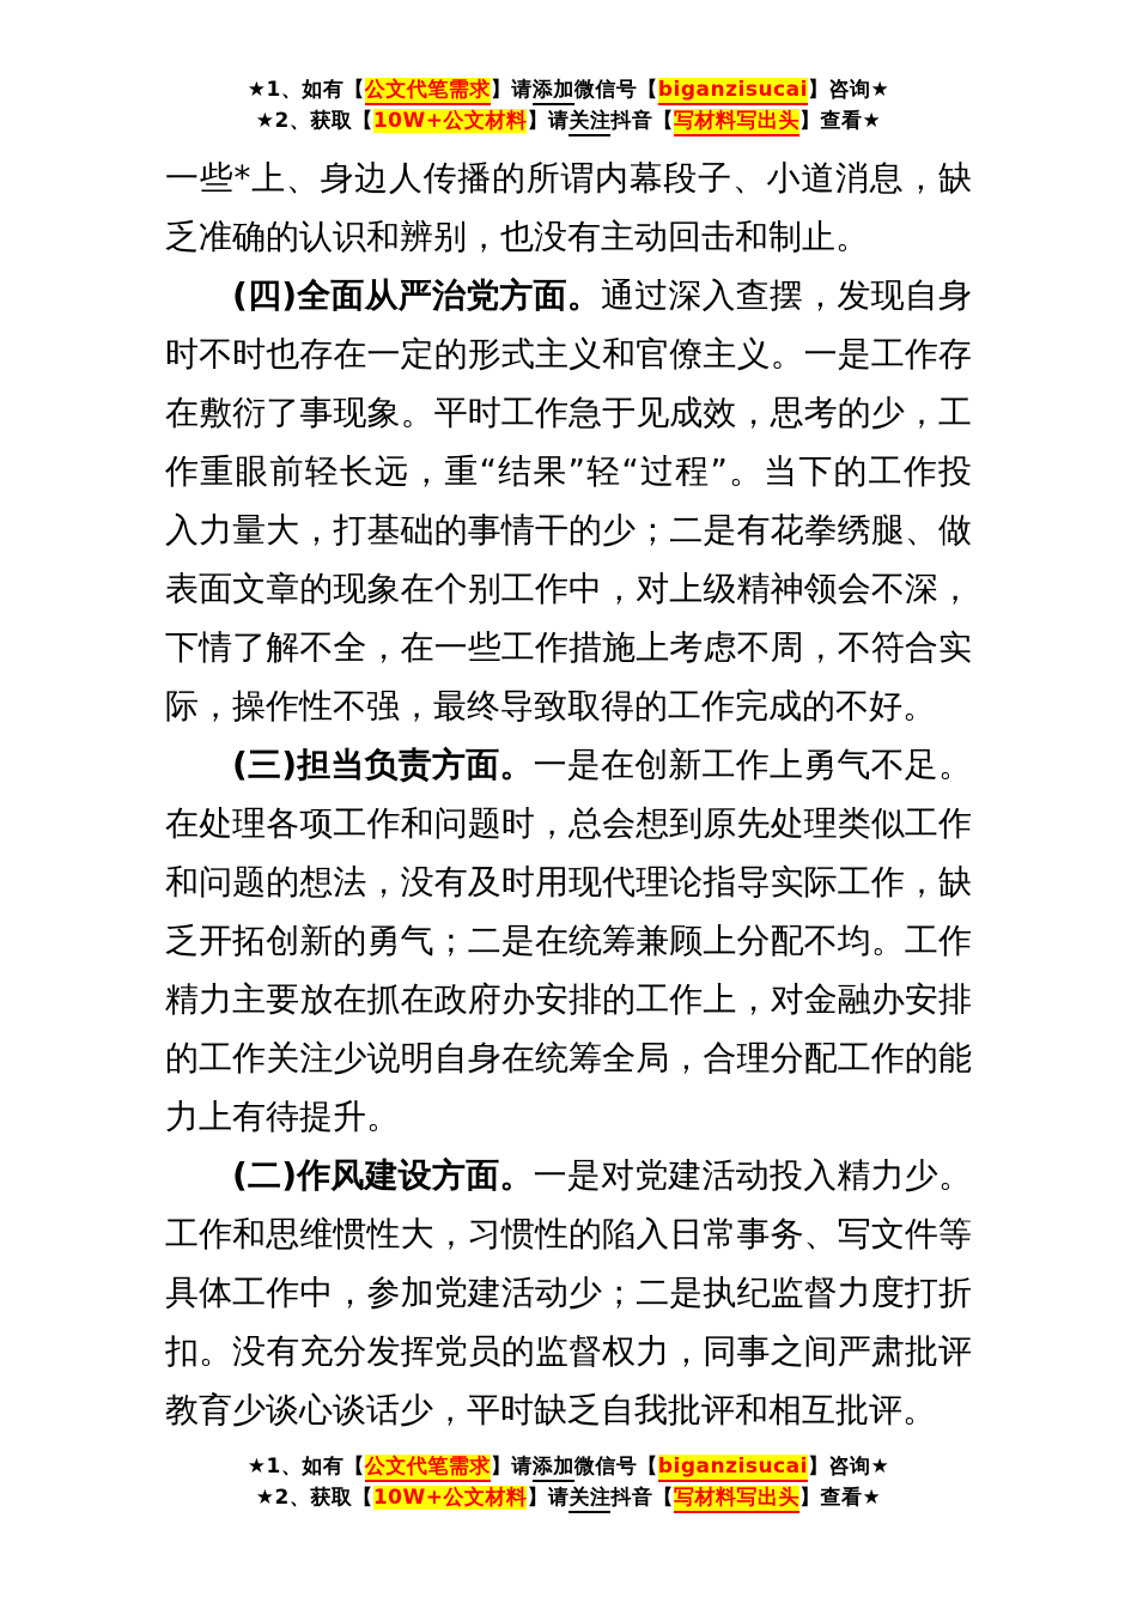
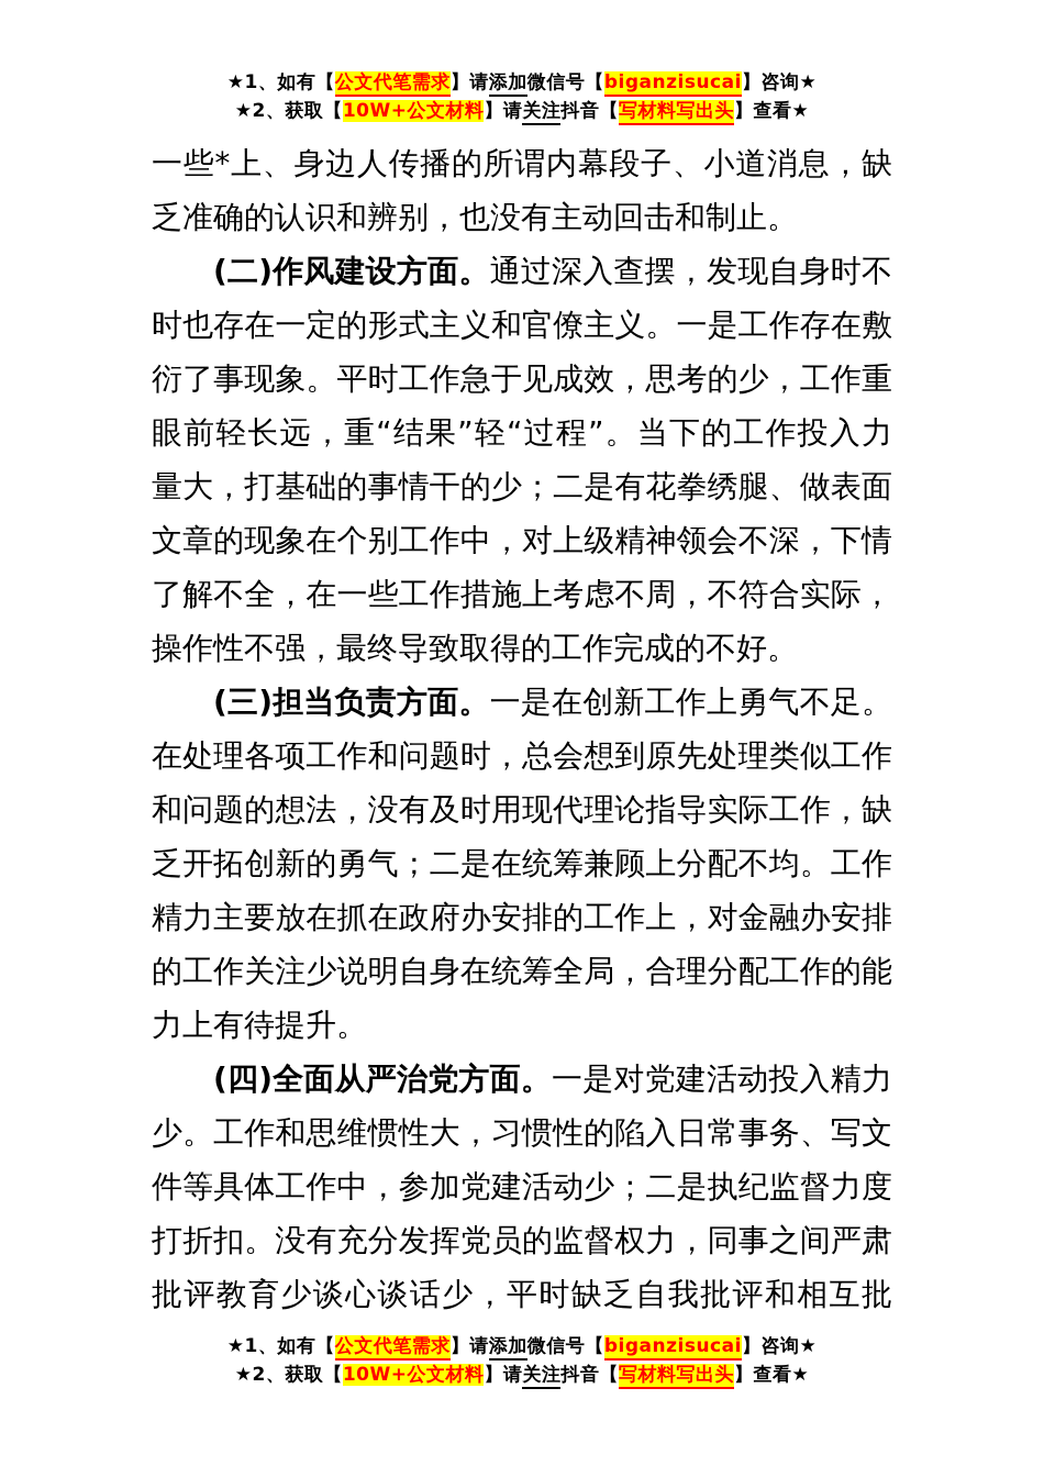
  ★1、如有【公文代笔需求】请添加微信号【biganzisucai】咨询★
  ★2、获取【10W+公文材料】请关注抖音【写材料写出头】查看★
  一些*上、身边人传播的所谓内幕段子、小道消息，缺乏准确的认识和辨别，也没有主动回击和制止。
- (四)全面从严治党方面。通过深入查摆，发现自身时不时也存在一定的形式主义和官僚主义。一是工作存在敷衍了事现象。平时工作急于见成效，思考的少，工作重眼前轻长远，重“结果”轻“过程”。当下的工作投入力量大，打基础的事情干的少；二是有花拳绣腿、做表面文章的现象在个别工作中，对上级精神领会不深，下情了解不全，在一些工作措施上考虑不周，不符合实际，操作性不强，最终导致取得的工作完成的不好。
+ (二)作风建设方面。通过深入查摆，发现自身时不时也存在一定的形式主义和官僚主义。一是工作存在敷衍了事现象。平时工作急于见成效，思考的少，工作重眼前轻长远，重“结果”轻“过程”。当下的工作投入力量大，打基础的事情干的少；二是有花拳绣腿、做表面文章的现象在个别工作中，对上级精神领会不深，下情了解不全，在一些工作措施上考虑不周，不符合实际，操作性不强，最终导致取得的工作完成的不好。
  (三)担当负责方面。一是在创新工作上勇气不足。在处理各项工作和问题时，总会想到原先处理类似工作和问题的想法，没有及时用现代理论指导实际工作，缺乏开拓创新的勇气；二是在统筹兼顾上分配不均。工作精力主要放在抓在政府办安排的工作上，对金融办安排的工作关注少说明自身在统筹全局，合理分配工作的能力上有待提升。
- (二)作风建设方面。一是对党建活动投入精力少。工作和思维惯性大，习惯性的陷入日常事务、写文件等具体工作中，参加党建活动少；二是执纪监督力度打折扣。没有充分发挥党员的监督权力，同事之间严肃批评教育少谈心谈话少，平时缺乏自我批评和相互批评。
+ (四)全面从严治党方面。一是对党建活动投入精力少。工作和思维惯性大，习惯性的陷入日常事务、写文件等具体工作中，参加党建活动少；二是执纪监督力度打折扣。没有充分发挥党员的监督权力，同事之间严肃批评教育少谈心谈话少，平时缺乏自我批评和相互批
  ★1、如有【公文代笔需求】请添加微信号【biganzisucai】咨询★
  ★2、获取【10W+公文材料】请关注抖音【写材料写出头】查看★
